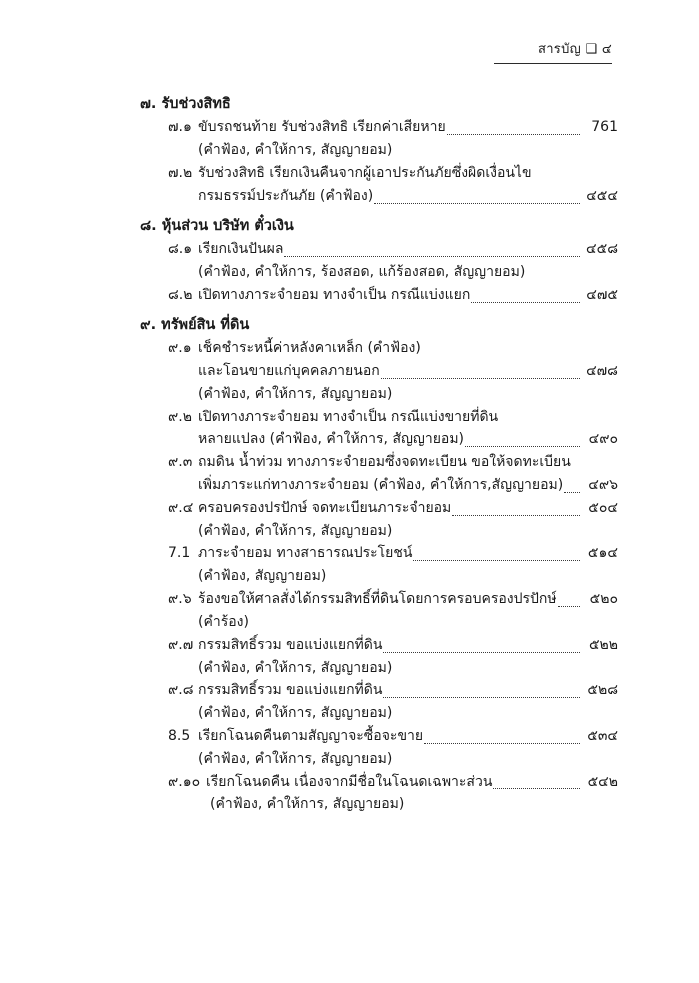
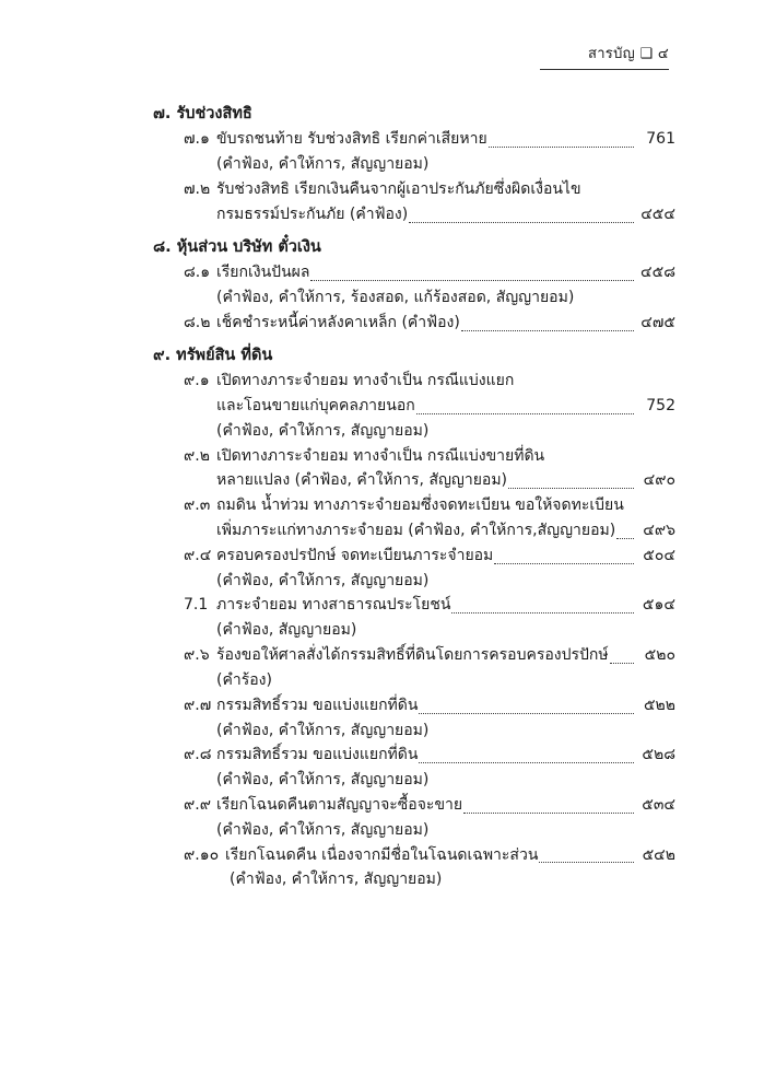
  สารบัญ ❑ ๔
  ๗. รับช่วงสิทธิ
  ๗.๑
  ขับรถชนท้าย รับช่วงสิทธิ เรียกค่าเสียหาย
  761
  (คำฟ้อง, คำให้การ, สัญญายอม)
  ๗.๒
  รับช่วงสิทธิ เรียกเงินคืนจากผู้เอาประกันภัยซึ่งผิดเงื่อนไข
  กรมธรรม์ประกันภัย (คำฟ้อง)
  ๔๕๔
  ๘. หุ้นส่วน บริษัท ตั๋วเงิน
  ๘.๑
  เรียกเงินปันผล
  ๔๕๘
  (คำฟ้อง, คำให้การ, ร้องสอด, แก้ร้องสอด, สัญญายอม)
  ๘.๒
- เปิดทางภาระจำยอม ทางจำเป็น กรณีแบ่งแยก
+ เช็คชำระหนี้ค่าหลังคาเหล็ก (คำฟ้อง)
  ๔๗๕
  ๙. ทรัพย์สิน ที่ดิน
  ๙.๑
- เช็คชำระหนี้ค่าหลังคาเหล็ก (คำฟ้อง)
+ เปิดทางภาระจำยอม ทางจำเป็น กรณีแบ่งแยก
  และโอนขายแก่บุคคลภายนอก
- ๔๗๘
+ 752
  (คำฟ้อง, คำให้การ, สัญญายอม)
  ๙.๒
  เปิดทางภาระจำยอม ทางจำเป็น กรณีแบ่งขายที่ดิน
  หลายแปลง (คำฟ้อง, คำให้การ, สัญญายอม)
  ๔๙๐
  ๙.๓
  ถมดิน น้ำท่วม ทางภาระจำยอมซึ่งจดทะเบียน ขอให้จดทะเบียน
  เพิ่มภาระแก่ทางภาระจำยอม (คำฟ้อง, คำให้การ,สัญญายอม)
  ๔๙๖
  ๙.๔
  ครอบครองปรปักษ์ จดทะเบียนภาระจำยอม
  ๕๐๔
  (คำฟ้อง, คำให้การ, สัญญายอม)
  7.1
  ภาระจำยอม ทางสาธารณประโยชน์
  ๕๑๔
  (คำฟ้อง, สัญญายอม)
  ๙.๖
  ร้องขอให้ศาลสั่งได้กรรมสิทธิ์ที่ดินโดยการครอบครองปรปักษ์
  ๕๒๐
  (คำร้อง)
  ๙.๗
  กรรมสิทธิ์รวม ขอแบ่งแยกที่ดิน
  ๕๒๒
  (คำฟ้อง, คำให้การ, สัญญายอม)
  ๙.๘
  กรรมสิทธิ์รวม ขอแบ่งแยกที่ดิน
  ๕๒๘
  (คำฟ้อง, คำให้การ, สัญญายอม)
- 8.5
+ ๙.๙
  เรียกโฉนดคืนตามสัญญาจะซื้อจะขาย
  ๕๓๔
  (คำฟ้อง, คำให้การ, สัญญายอม)
  ๙.๑๐
  เรียกโฉนดคืน เนื่องจากมีชื่อในโฉนดเฉพาะส่วน
  ๕๔๒
  (คำฟ้อง, คำให้การ, สัญญายอม)
